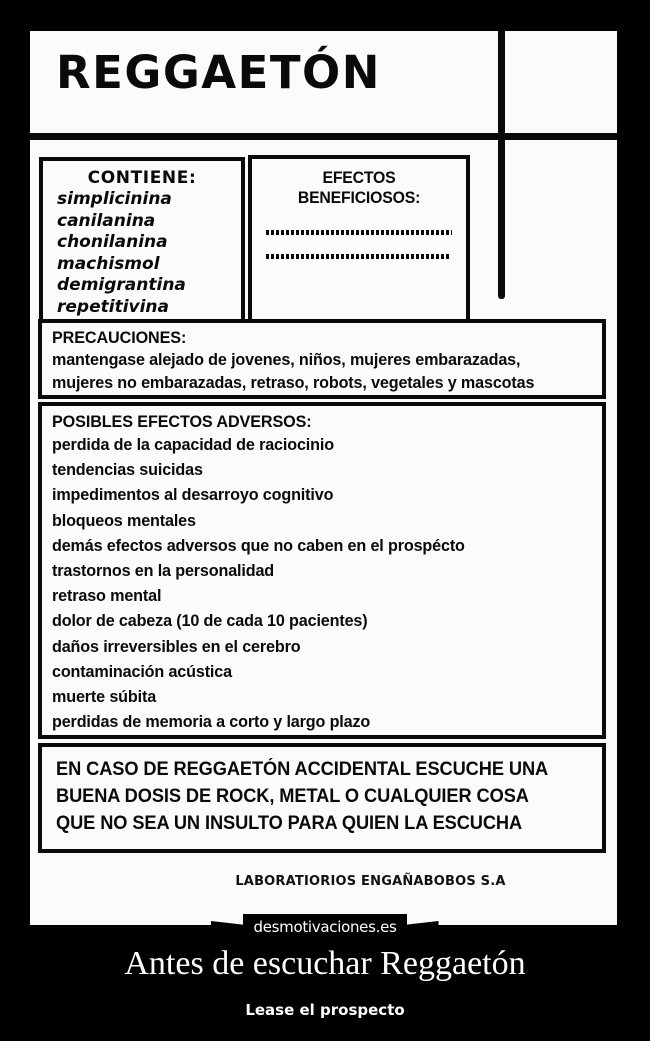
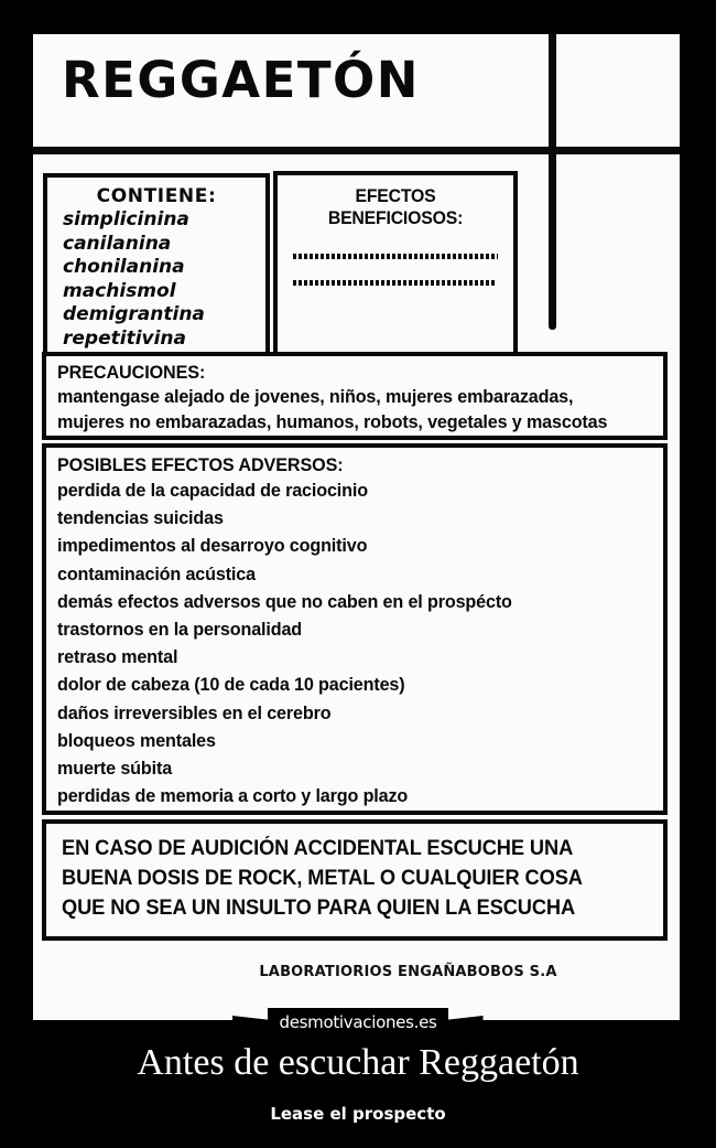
  REGGAETÓN
  CONTIENE:
  simplicinina
  canilanina
  chonilanina
  machismol
  demigrantina
  repetitivina
  EFECTOS BENEFICIOSOS:
  PRECAUCIONES:
  mantengase alejado de jovenes, niños, mujeres embarazadas,
- mujeres no embarazadas, retraso, robots, vegetales y mascotas
+ mujeres no embarazadas, humanos, robots, vegetales y mascotas
  POSIBLES EFECTOS ADVERSOS:
  perdida de la capacidad de raciocinio
  tendencias suicidas
  impedimentos al desarroyo cognitivo
- bloqueos mentales
+ contaminación acústica
  demás efectos adversos que no caben en el prospécto
  trastornos en la personalidad
  retraso mental
  dolor de cabeza (10 de cada 10 pacientes)
  daños irreversibles en el cerebro
- contaminación acústica
+ bloqueos mentales
  muerte súbita
  perdidas de memoria a corto y largo plazo
- EN CASO DE REGGAETÓN ACCIDENTAL ESCUCHE UNA
+ EN CASO DE AUDICIÓN ACCIDENTAL ESCUCHE UNA
  BUENA DOSIS DE ROCK, METAL O CUALQUIER COSA
  QUE NO SEA UN INSULTO PARA QUIEN LA ESCUCHA
  LABORATIORIOS ENGAÑABOBOS S.A
  desmotivaciones.es
  Antes de escuchar Reggaetón
  Lease el prospecto
